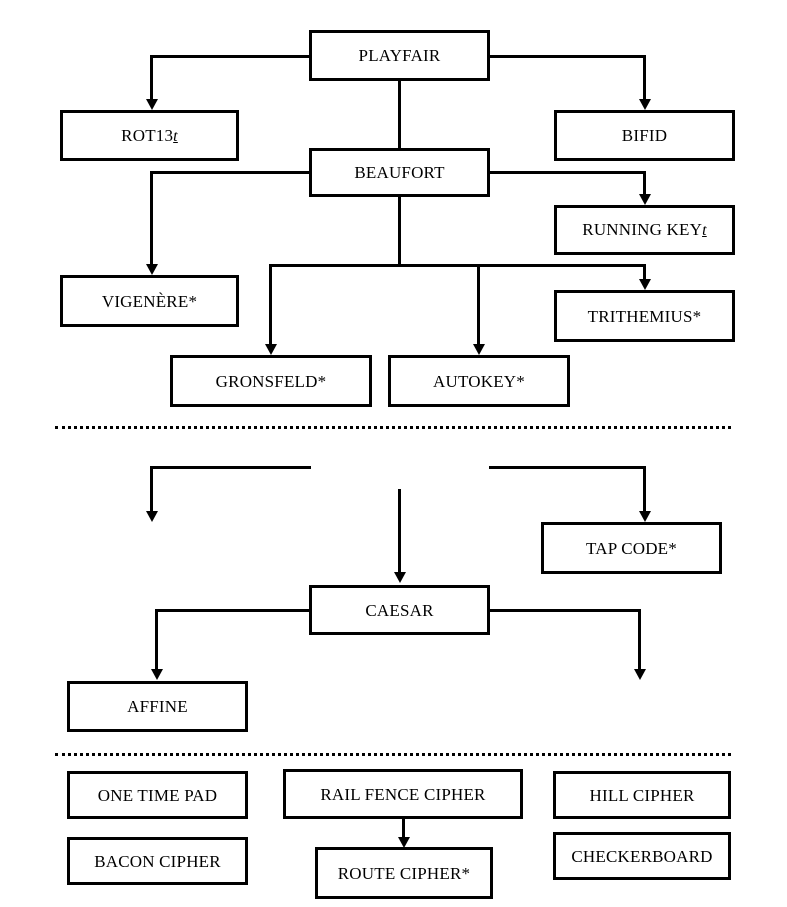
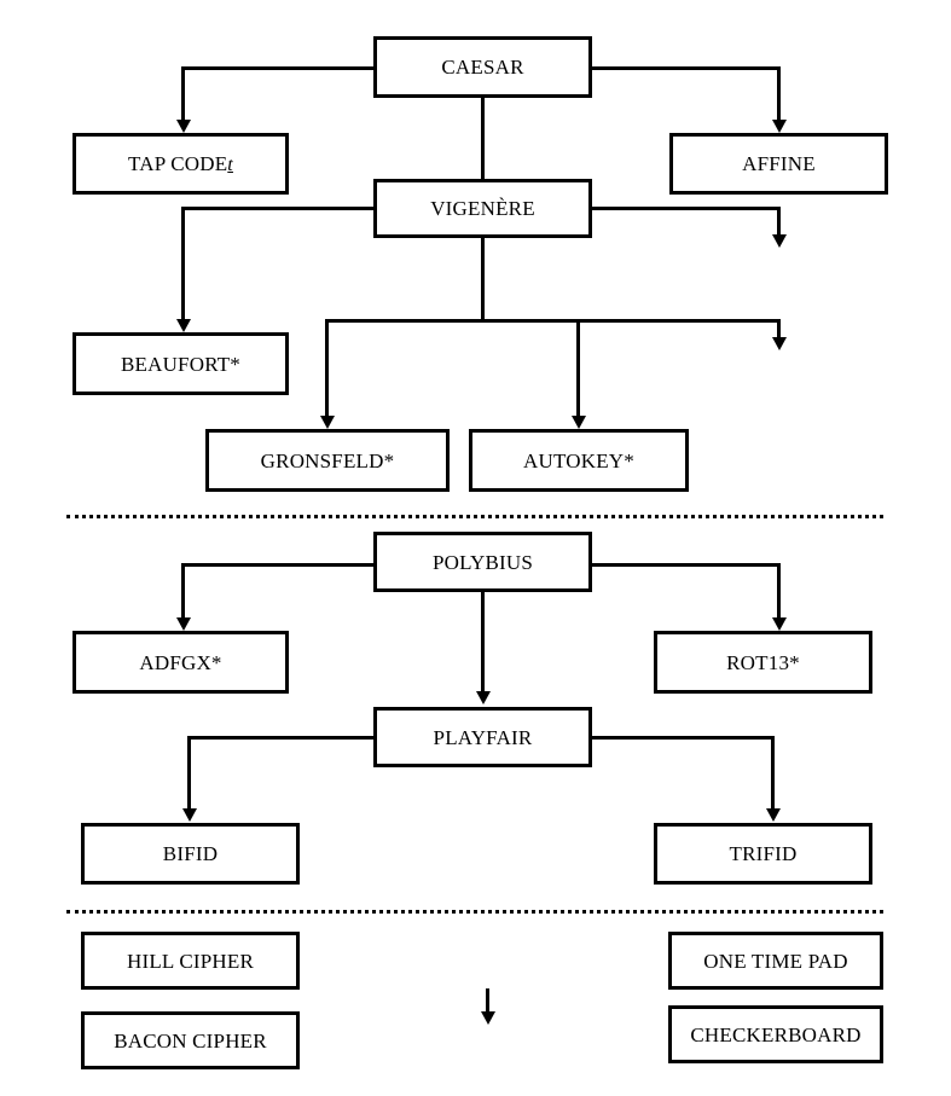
- PLAYFAIR
+ CAESAR
- ROT13t
+ TAP CODEt
- BIFID
+ AFFINE
- BEAUFORT
+ VIGENÈRE
- RUNNING KEYt
- VIGENÈRE*
+ BEAUFORT*
- TRITHEMIUS*
  GRONSFELD*
  AUTOKEY*
+ POLYBIUS
+ ADFGX*
- TAP CODE*
+ ROT13*
- CAESAR
+ PLAYFAIR
- AFFINE
+ BIFID
+ TRIFID
- ONE TIME PAD
+ HILL CIPHER
  BACON CIPHER
- RAIL FENCE CIPHER
- ROUTE CIPHER*
- HILL CIPHER
+ ONE TIME PAD
  CHECKERBOARD
